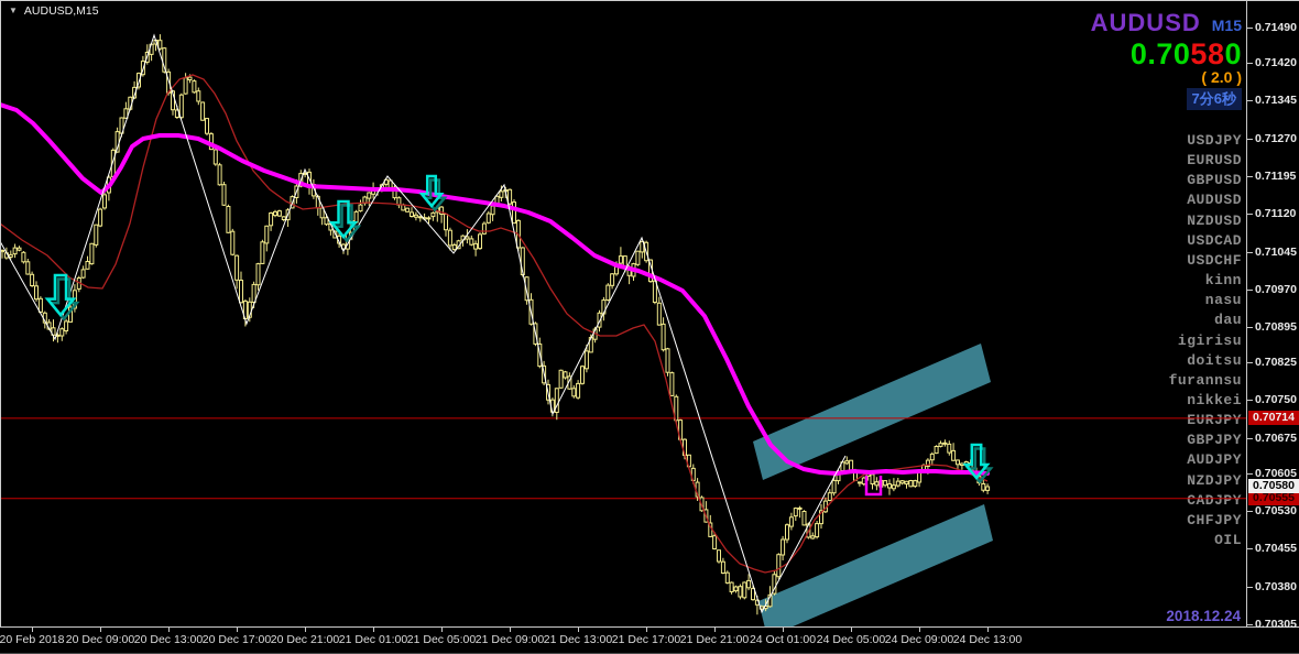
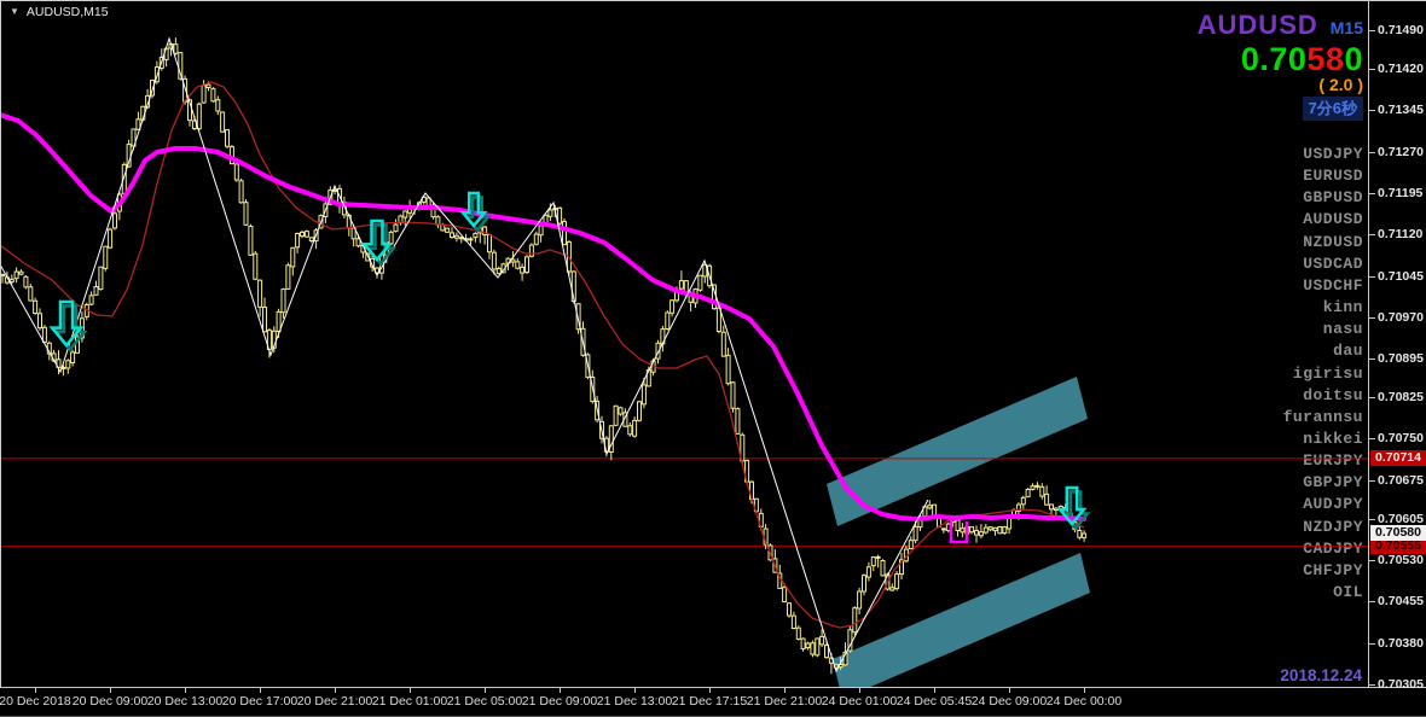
  USDJPY
  EURUSD
  GBPUSD
  AUDUSD
  NZDUSD
  USDCAD
  USDCHF
  kinn
  nasu
  dau
  igirisu
  doitsu
  furannsu
  nikkei
  EURJPY
  GBPJPY
  AUDJPY
  NZDJPY
  CADJPY
  CHFJPY
  OIL
  ▼ AUDUSD,M15
  AUDUSD M15
  0.70580
  ( 2.0 )
  7分6秒
  2018.12.24
  0.71490
  0.71420
  0.71345
  0.71270
  0.71195
  0.71120
  0.71045
  0.70970
  0.70895
  0.70825
  0.70750
  0.70675
  0.70605
  0.70530
  0.70455
  0.70380
  0.70305
- 20 Feb 2018
+ 20 Dec 2018
  20 Dec 09:00
  20 Dec 13:00
  20 Dec 17:00
  20 Dec 21:00
  21 Dec 01:00
  21 Dec 05:00
  21 Dec 09:00
  21 Dec 13:00
- 21 Dec 17:00
+ 21 Dec 17:15
  21 Dec 21:00
- 24 Oct 01:00
+ 24 Dec 01:00
- 24 Dec 05:00
+ 24 Dec 05:45
  24 Dec 09:00
- 24 Dec 13:00
+ 24 Dec 00:00
  0.70714
  0.70555
  0.70580
